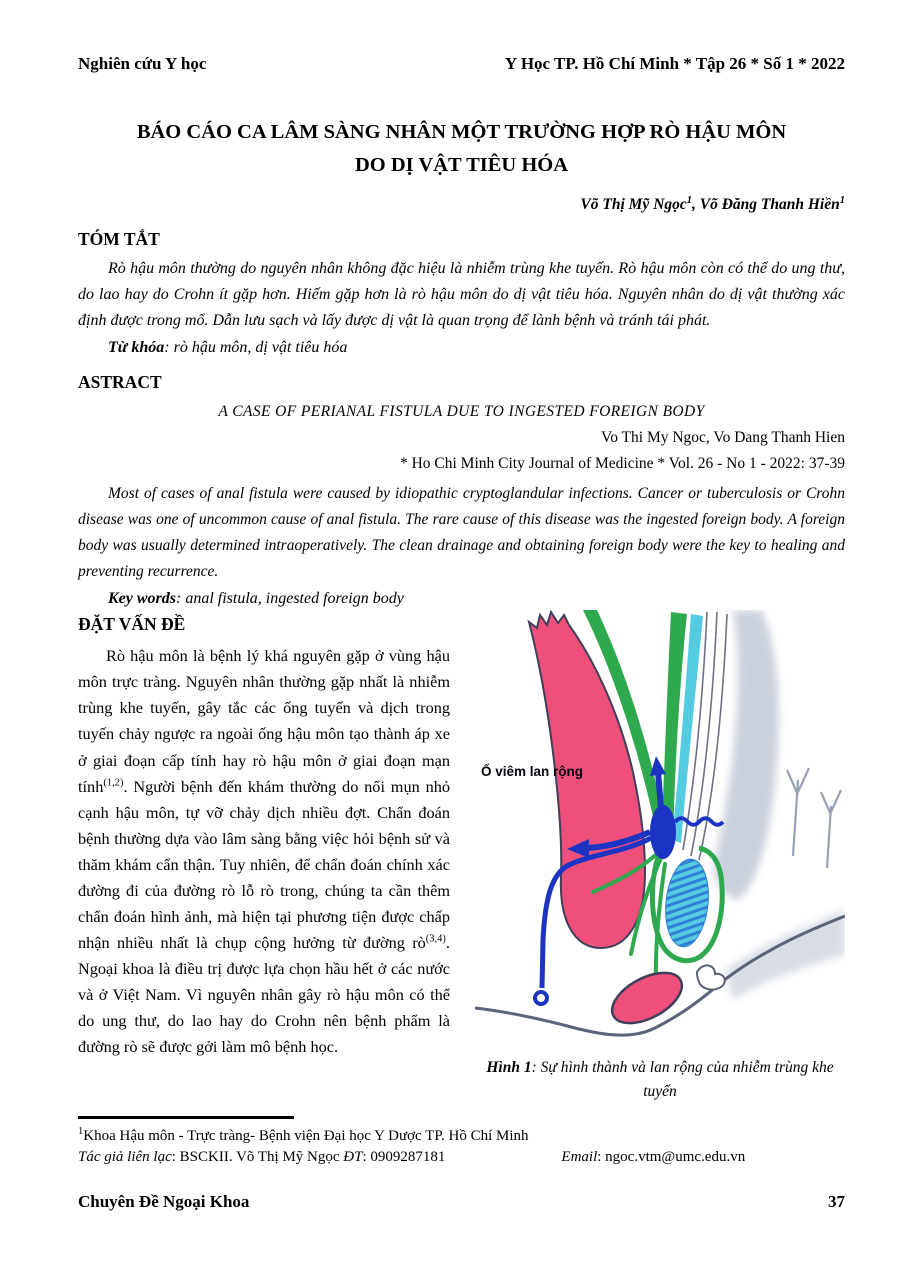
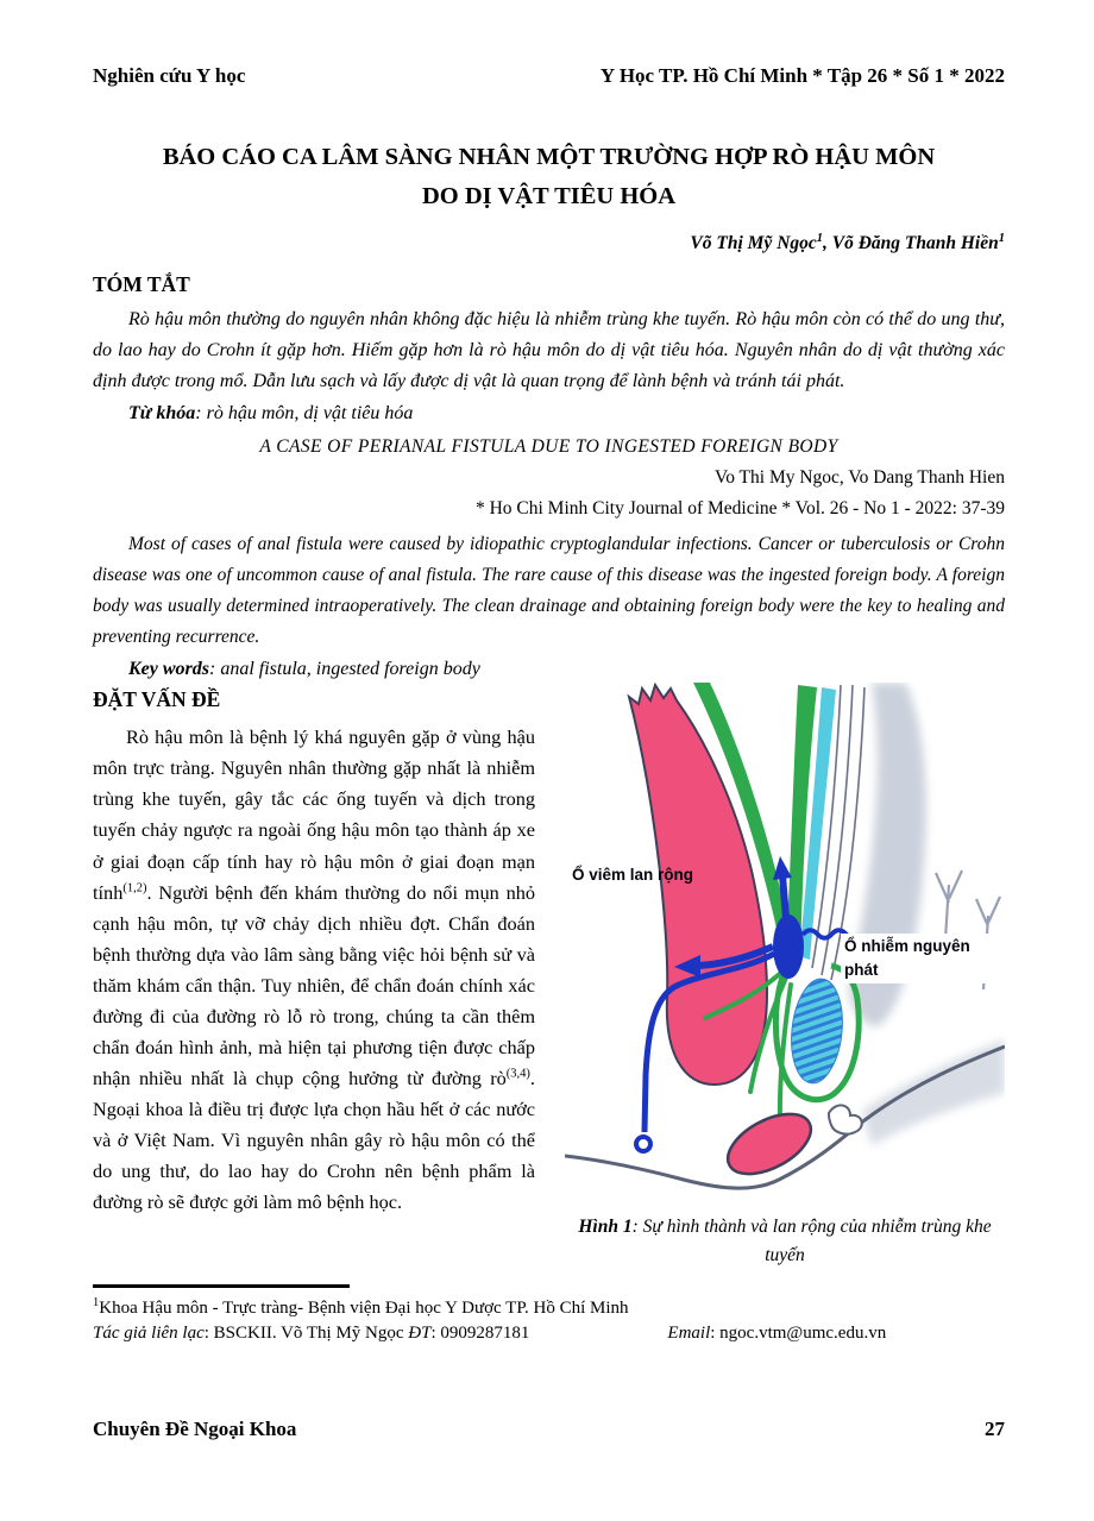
  Nghiên cứu Y học
  Y Học TP. Hồ Chí Minh * Tập 26 * Số 1 * 2022
  BÁO CÁO CA LÂM SÀNG NHÂN MỘT TRƯỜNG HỢP RÒ HẬU MÔN
  DO DỊ VẬT TIÊU HÓA
  Võ Thị Mỹ Ngọc1, Võ Đăng Thanh Hiền1
  TÓM TẮT
  Rò hậu môn thường do nguyên nhân không đặc hiệu là nhiễm trùng khe tuyến. Rò hậu môn còn có thể do ung thư, do lao hay do Crohn ít gặp hơn. Hiếm gặp hơn là rò hậu môn do dị vật tiêu hóa. Nguyên nhân do dị vật thường xác định được trong mổ. Dẫn lưu sạch và lấy được dị vật là quan trọng để lành bệnh và tránh tái phát.
  Từ khóa: rò hậu môn, dị vật tiêu hóa
- ASTRACT
  A CASE OF PERIANAL FISTULA DUE TO INGESTED FOREIGN BODY
  Vo Thi My Ngoc, Vo Dang Thanh Hien
  * Ho Chi Minh City Journal of Medicine * Vol. 26 - No 1 - 2022: 37-39
  Most of cases of anal fistula were caused by idiopathic cryptoglandular infections. Cancer or tuberculosis or Crohn disease was one of uncommon cause of anal fistula. The rare cause of this disease was the ingested foreign body. A foreign body was usually determined intraoperatively. The clean drainage and obtaining foreign body were the key to healing and preventing recurrence.
  Key words: anal fistula, ingested foreign body
  ĐẶT VẤN ĐỀ
  Rò hậu môn là bệnh lý khá nguyên gặp ở vùng hậu môn trực tràng. Nguyên nhân thường gặp nhất là nhiễm trùng khe tuyến, gây tắc các ống tuyến và dịch trong tuyến chảy ngược ra ngoài ống hậu môn tạo thành áp xe ở giai đoạn cấp tính hay rò hậu môn ở giai đoạn mạn tính(1,2). Người bệnh đến khám thường do nổi mụn nhỏ cạnh hậu môn, tự vỡ chảy dịch nhiều đợt. Chẩn đoán bệnh thường dựa vào lâm sàng bằng việc hỏi bệnh sử và thăm khám cẩn thận. Tuy nhiên, để chẩn đoán chính xác đường đi của đường rò lỗ rò trong, chúng ta cần thêm chẩn đoán hình ảnh, mà hiện tại phương tiện được chấp nhận nhiều nhất là chụp cộng hưởng từ đường rò(3,4). Ngoại khoa là điều trị được lựa chọn hầu hết ở các nước và ở Việt Nam. Vì nguyên nhân gây rò hậu môn có thể do ung thư, do lao hay do Crohn nên bệnh phẩm là đường rò sẽ được gởi làm mô bệnh học.
  Ổ viêm lan rộng
+ Ổ nhiễm nguyên
+ phát
  Hình 1: Sự hình thành và lan rộng của nhiễm trùng khe tuyến
  1Khoa Hậu môn - Trực tràng- Bệnh viện Đại học Y Dược TP. Hồ Chí Minh
  Tác giả liên lạc: BSCKII. Võ Thị Mỹ Ngọc ĐT: 0909287181 Email: ngoc.vtm@umc.edu.vn
  Chuyên Đề Ngoại Khoa
- 37
+ 27
